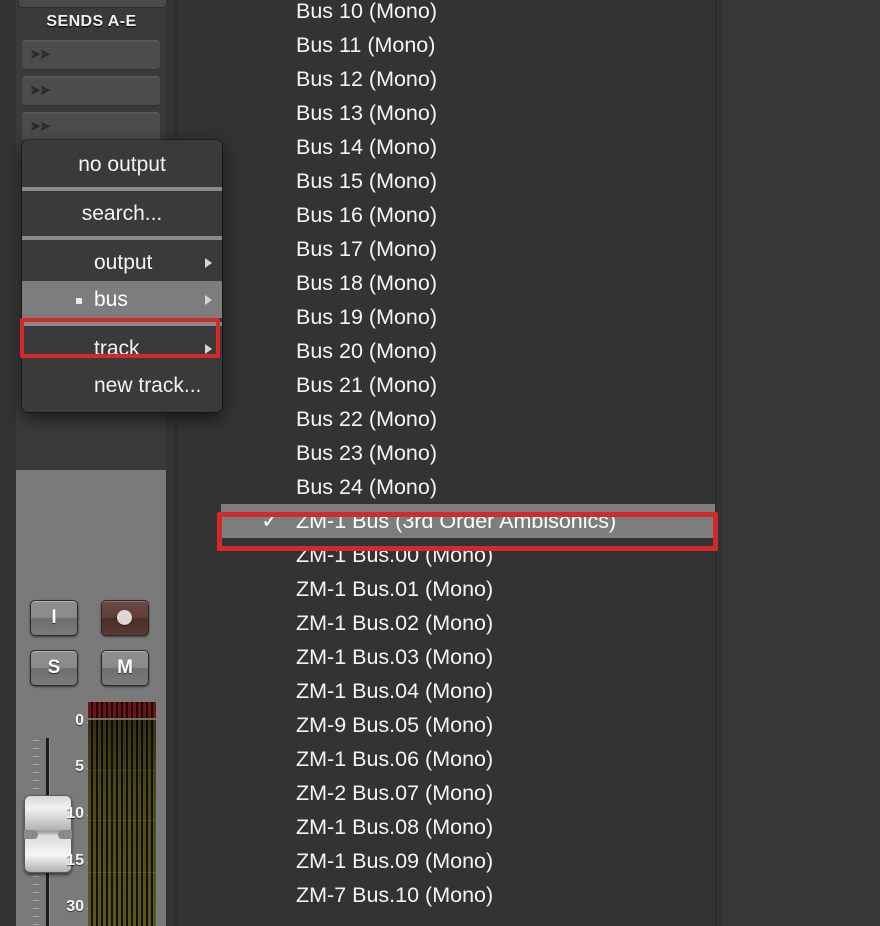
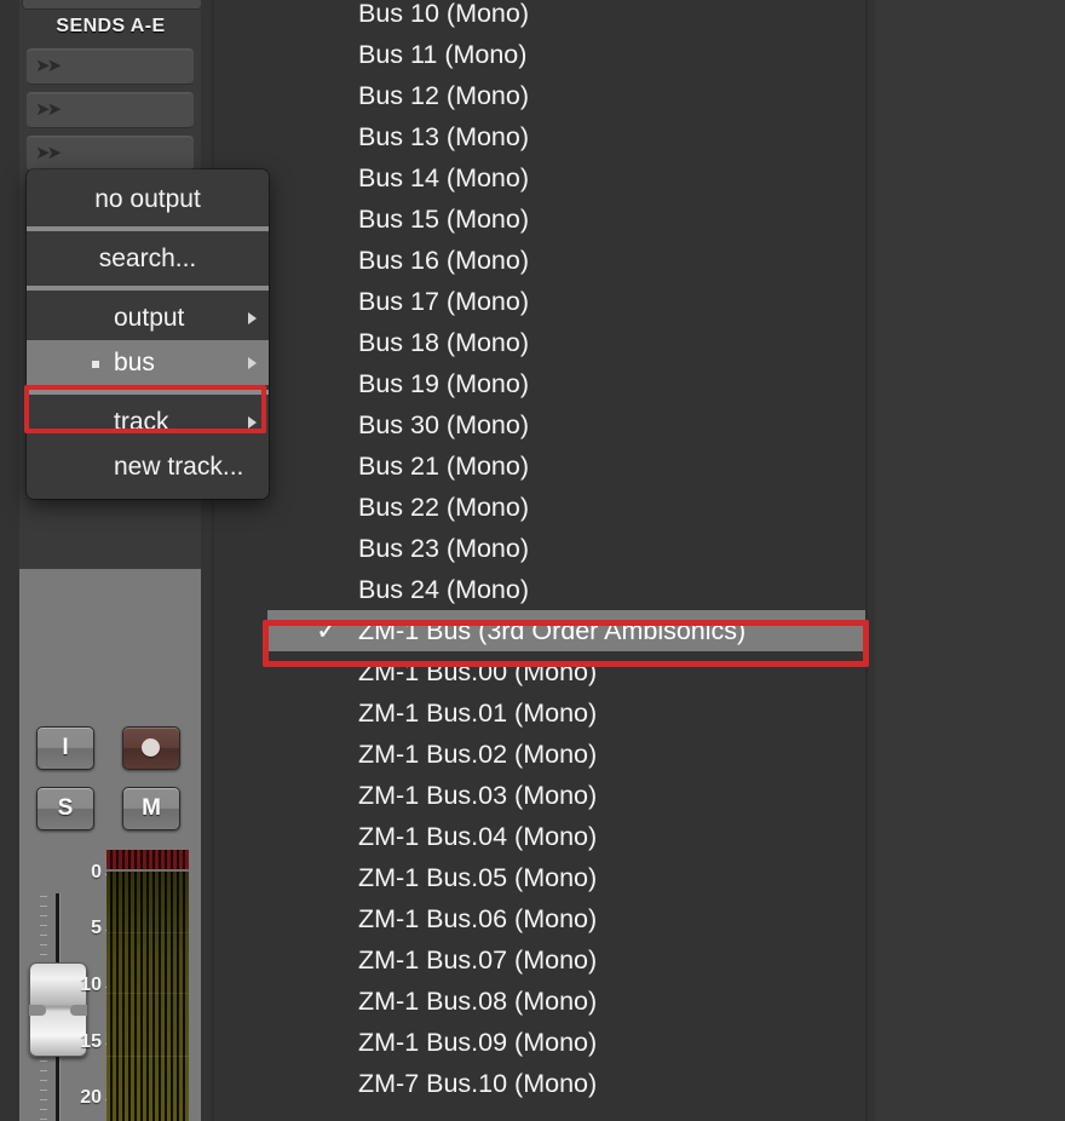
  SENDS A-E
  ➤➤
  ➤➤
  ➤➤
  I
  S
  M
  0
  5
  10
  15
- 30
+ 20
  Bus 10 (Mono)
  Bus 11 (Mono)
  Bus 12 (Mono)
  Bus 13 (Mono)
  Bus 14 (Mono)
  Bus 15 (Mono)
  Bus 16 (Mono)
  Bus 17 (Mono)
  Bus 18 (Mono)
  Bus 19 (Mono)
- Bus 20 (Mono)
+ Bus 30 (Mono)
  Bus 21 (Mono)
  Bus 22 (Mono)
  Bus 23 (Mono)
  Bus 24 (Mono)
  ✓
  ZM-1 Bus (3rd Order Ambisonics)
  ZM-1 Bus.00 (Mono)
  ZM-1 Bus.01 (Mono)
  ZM-1 Bus.02 (Mono)
  ZM-1 Bus.03 (Mono)
  ZM-1 Bus.04 (Mono)
- ZM-9 Bus.05 (Mono)
+ ZM-1 Bus.05 (Mono)
  ZM-1 Bus.06 (Mono)
- ZM-2 Bus.07 (Mono)
+ ZM-1 Bus.07 (Mono)
  ZM-1 Bus.08 (Mono)
  ZM-1 Bus.09 (Mono)
  ZM-7 Bus.10 (Mono)
  no output
  search...
  output
  bus
  track
  new track...
